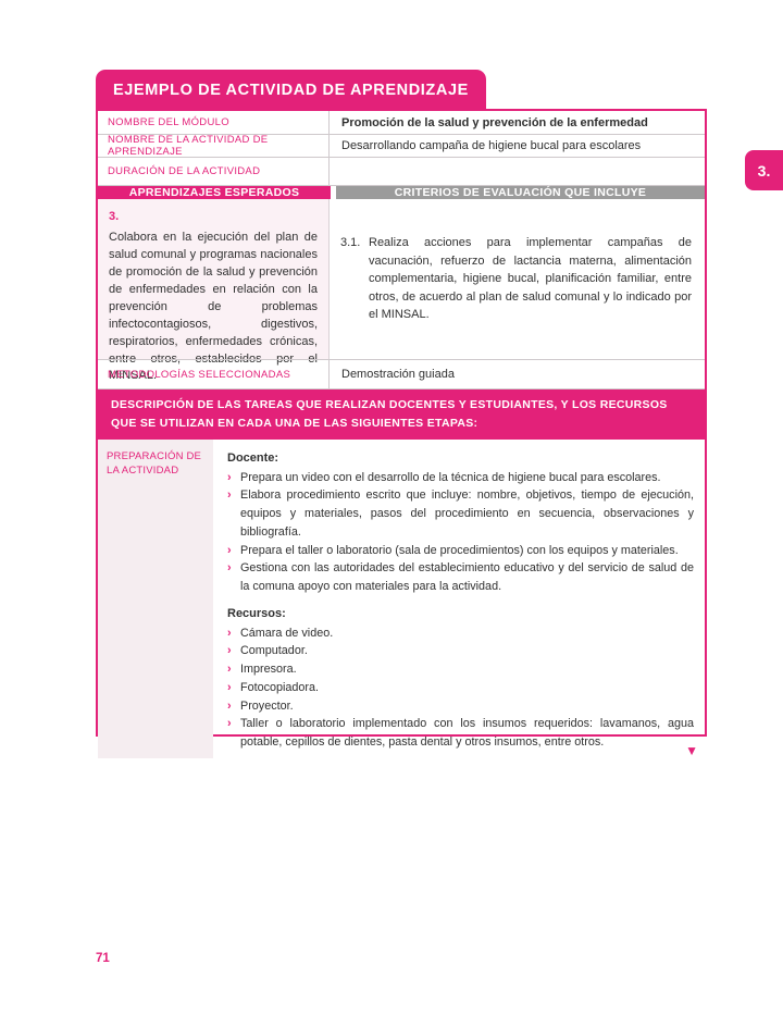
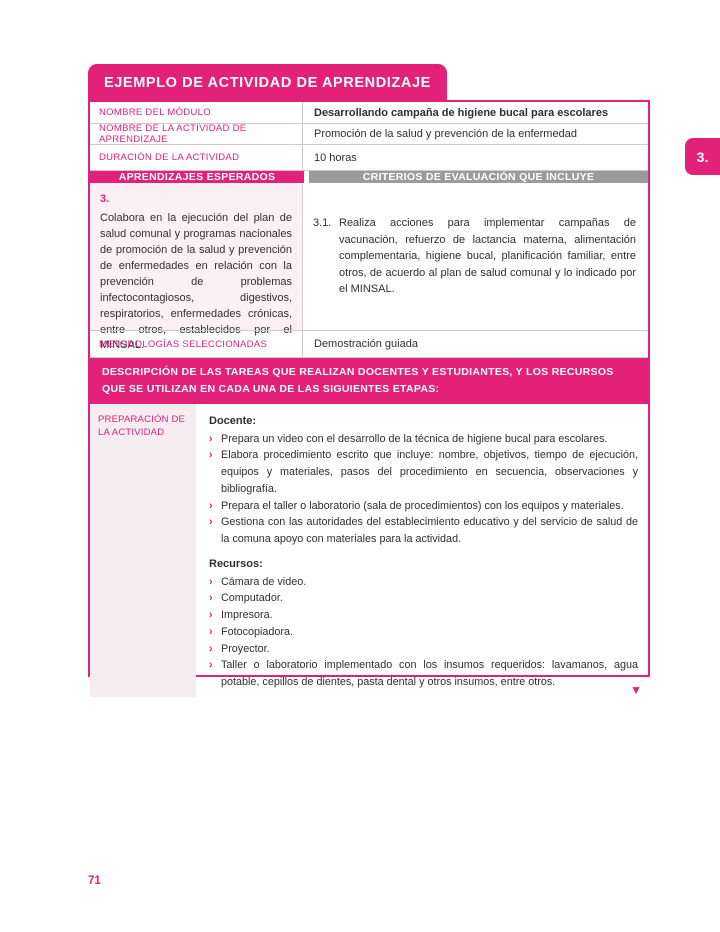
  EJEMPLO DE ACTIVIDAD DE APRENDIZAJE
  NOMBRE DEL MÓDULO
- Promoción de la salud y prevención de la enfermedad
+ Desarrollando campaña de higiene bucal para escolares
  NOMBRE DE LA ACTIVIDAD DE APRENDIZAJE
- Desarrollando campaña de higiene bucal para escolares
+ Promoción de la salud y prevención de la enfermedad
  DURACIÓN DE LA ACTIVIDAD
+ 10 horas
  APRENDIZAJES ESPERADOS
  CRITERIOS DE EVALUACIÓN QUE INCLUYE
  3.
  Colabora en la ejecución del plan de salud comunal y programas nacionales de promoción de la salud y prevención de enfermedades en relación con la prevención de problemas infectocontagiosos, digestivos, respiratorios, enfermedades crónicas, entre otros, establecidos por el MINSAL.
  3.1.
  Realiza acciones para implementar campañas de vacunación, refuerzo de lactancia materna, alimentación complementaria, higiene bucal, planificación familiar, entre otros, de acuerdo al plan de salud comunal y lo indicado por el MINSAL.
  METODOLOGÍAS SELECCIONADAS
  Demostración guiada
  DESCRIPCIÓN DE LAS TAREAS QUE REALIZAN DOCENTES Y ESTUDIANTES, Y LOS RECURSOS QUE SE UTILIZAN EN CADA UNA DE LAS SIGUIENTES ETAPAS:
  PREPARACIÓN DE LA ACTIVIDAD
  Docente:
  ›
  Prepara un video con el desarrollo de la técnica de higiene bucal para escolares.
  ›
  Elabora procedimiento escrito que incluye: nombre, objetivos, tiempo de ejecución, equipos y materiales, pasos del procedimiento en secuencia, observaciones y bibliografía.
  ›
  Prepara el taller o laboratorio (sala de procedimientos) con los equipos y materiales.
  ›
  Gestiona con las autoridades del establecimiento educativo y del servicio de salud de la comuna apoyo con materiales para la actividad.
  Recursos:
  ›
  Cámara de video.
  ›
  Computador.
  ›
  Impresora.
  ›
  Fotocopiadora.
  ›
  Proyector.
  ›
  Taller o laboratorio implementado con los insumos requeridos: lavamanos, agua potable, cepillos de dientes, pasta dental y otros insumos, entre otros.
  ▼
  3.
  71
